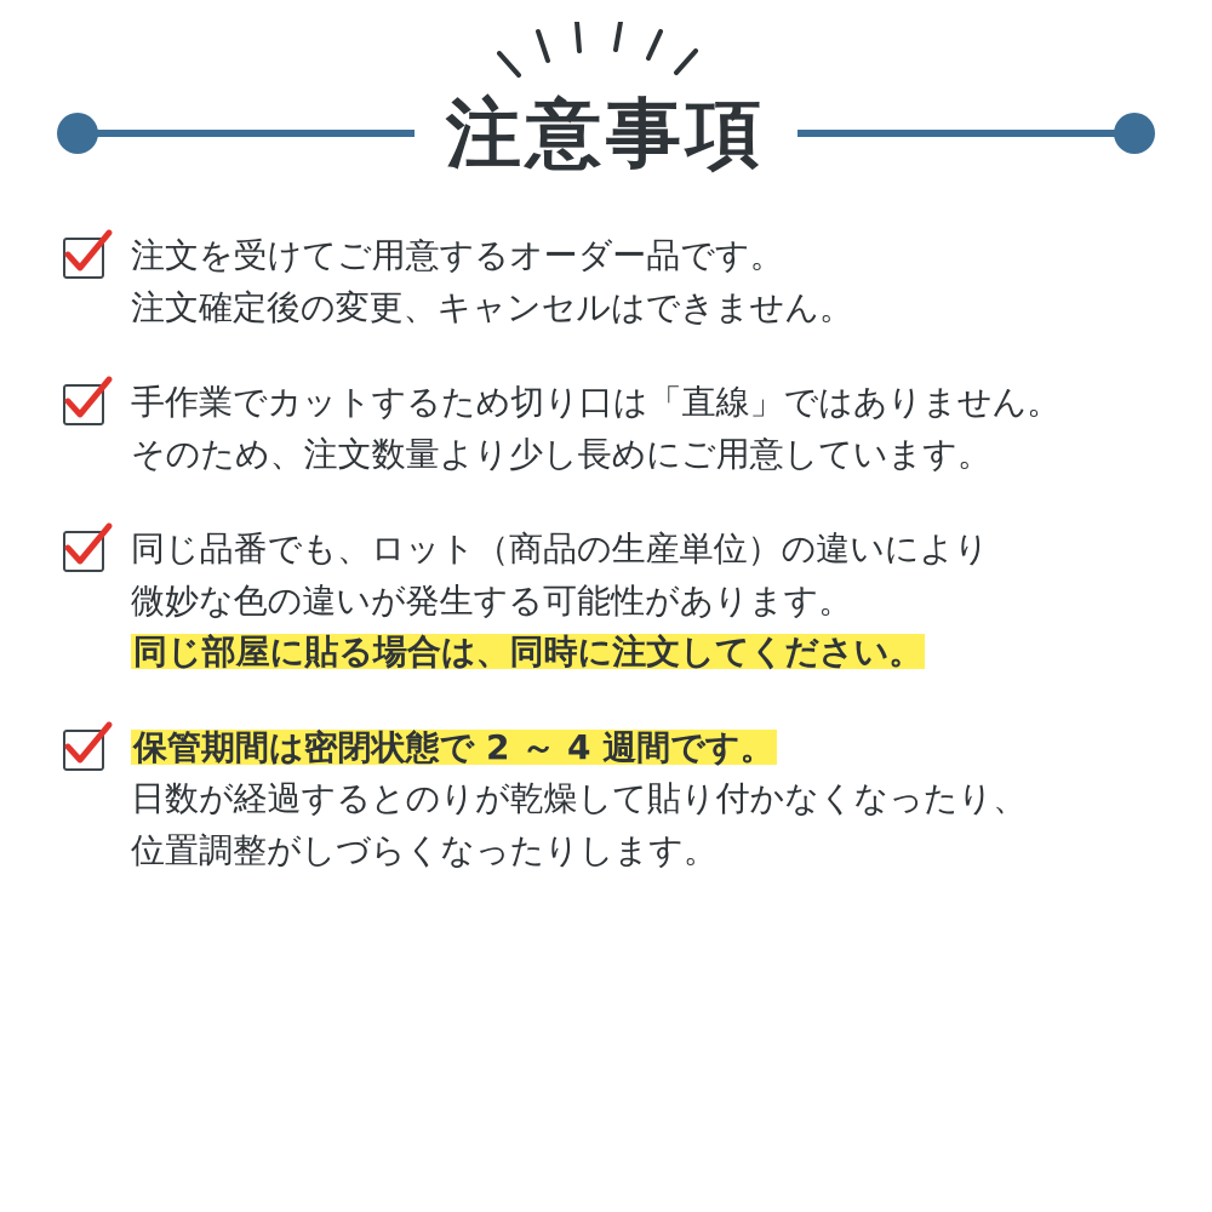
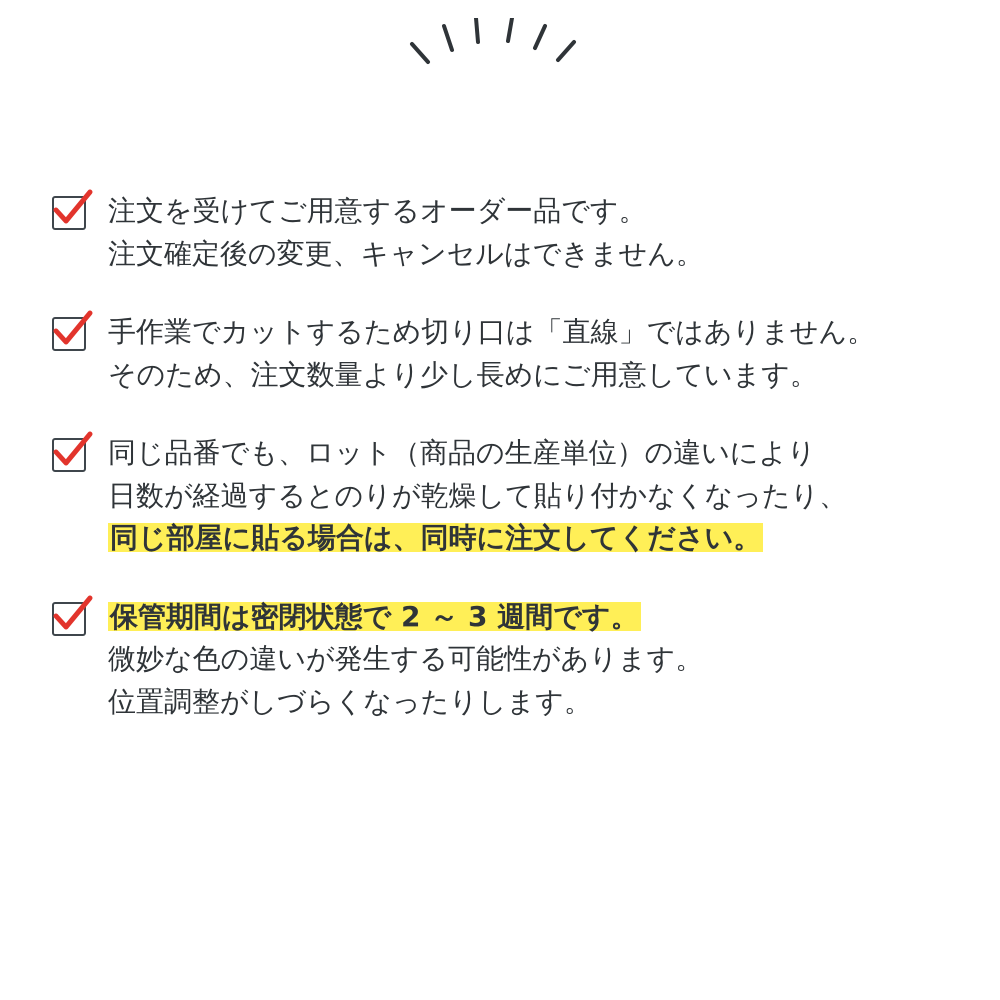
- 注意事項
  注文を受けてご用意するオーダー品です。
  注文確定後の変更、キャンセルはできません。
  手作業でカットするため切り口は「直線」ではありません。
  そのため、注文数量より少し長めにご用意しています。
  同じ品番でも、ロット（商品の生産単位）の違いにより
- 微妙な色の違いが発生する可能性があります。
+ 日数が経過するとのりが乾燥して貼り付かなくなったり、
  同じ部屋に貼る場合は、同時に注文してください。
- 保管期間は密閉状態で 2 ～ 4 週間です。
+ 保管期間は密閉状態で 2 ～ 3 週間です。
- 日数が経過するとのりが乾燥して貼り付かなくなったり、
+ 微妙な色の違いが発生する可能性があります。
  位置調整がしづらくなったりします。
